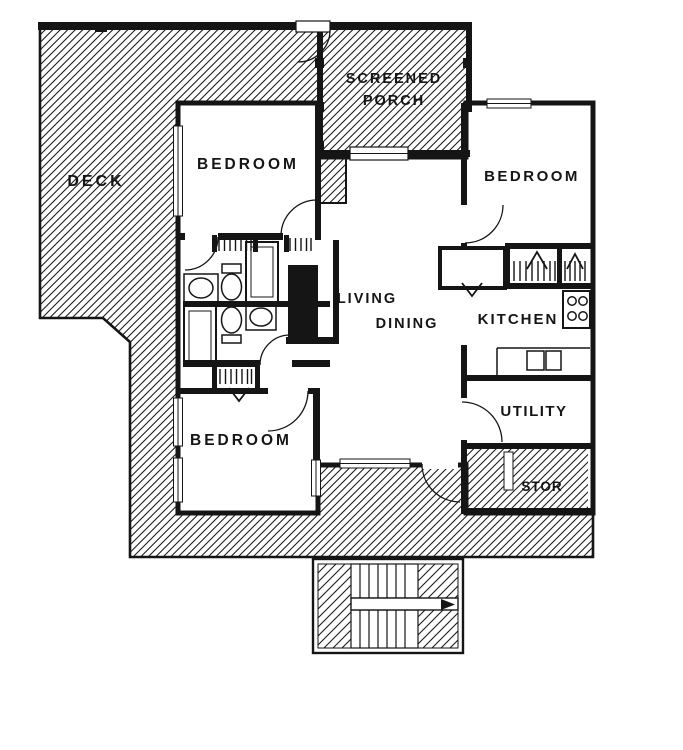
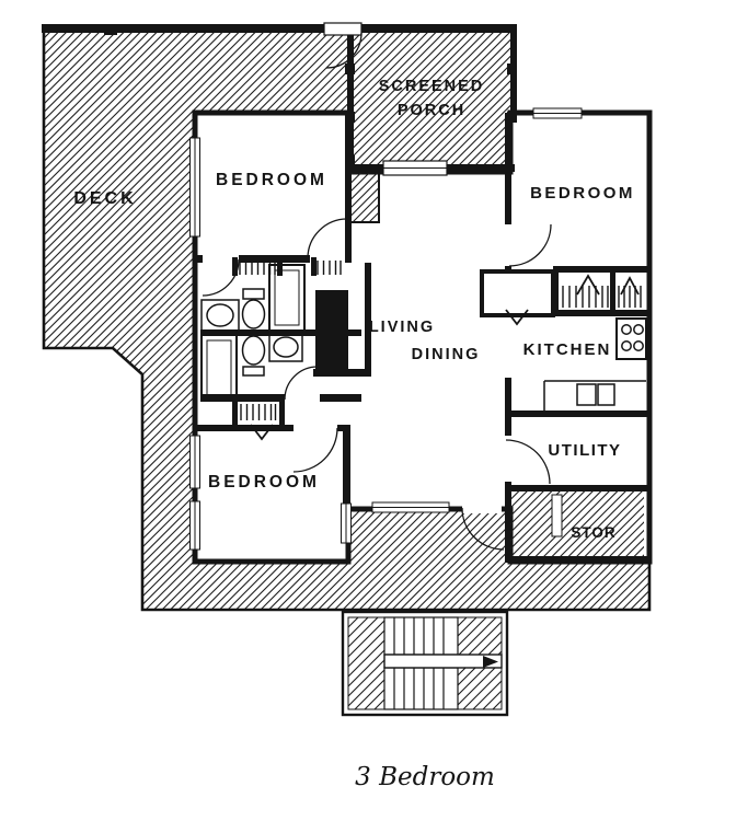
  DECK
  SCREENED
  PORCH
  BEDROOM
  BEDROOM
  BEDROOM
  LIVING
  DINING
  KITCHEN
  UTILITY
  STOR
+ 3 Bedroom
